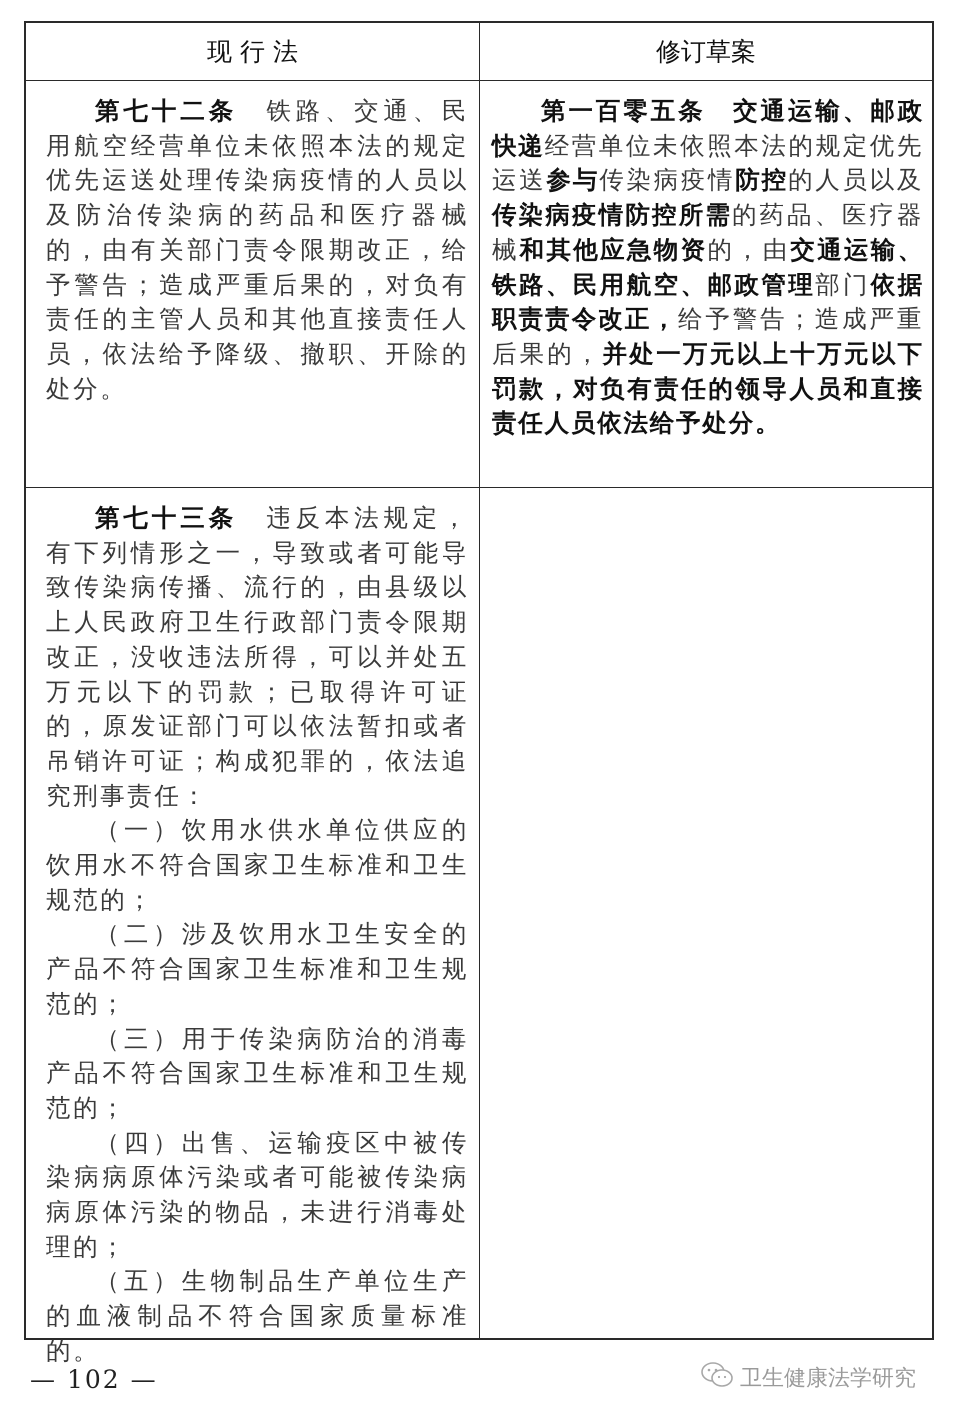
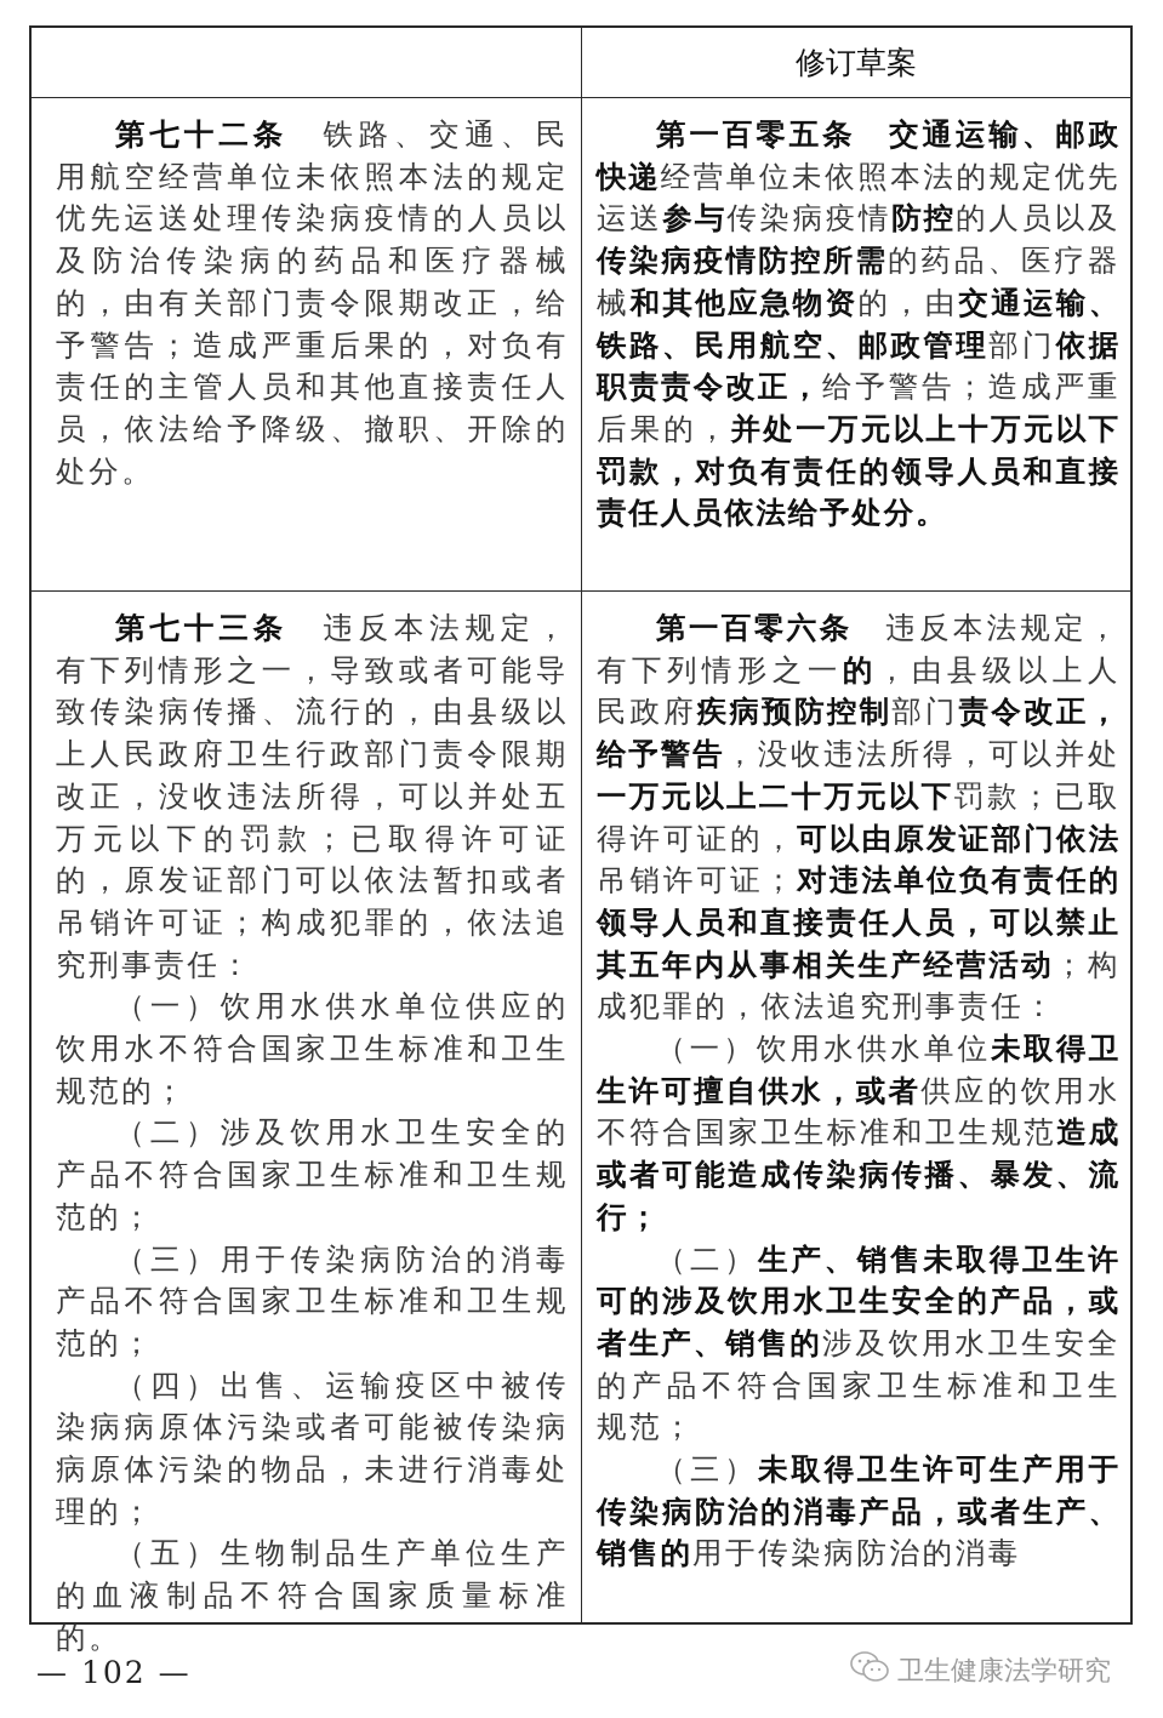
- 现 行 法
  修订草案
  第七十二条 铁路、交通、民用航空经营单位未依照本法的规定优先运送处理传染病疫情的人员以及防治传染病的药品和医疗器械的，由有关部门责令限期改正，给予警告；造成严重后果的，对负有责任的主管人员和其他直接责任人员，依法给予降级、撤职、开除的处分。
  第一百零五条 交通运输、邮政快递经营单位未依照本法的规定优先运送参与传染病疫情防控的人员以及传染病疫情防控所需的药品、医疗器械和其他应急物资的，由交通运输、铁路、民用航空、邮政管理部门依据职责责令改正，给予警告；造成严重后果的，并处一万元以上十万元以下罚款，对负有责任的领导人员和直接责任人员依法给予处分。
  第七十三条 违反本法规定，有下列情形之一，导致或者可能导致传染病传播、流行的，由县级以上人民政府卫生行政部门责令限期改正，没收违法所得，可以并处五万元以下的罚款；已取得许可证的，原发证部门可以依法暂扣或者吊销许可证；构成犯罪的，依法追究刑事责任：
  （一）饮用水供水单位供应的饮用水不符合国家卫生标准和卫生规范的；
  （二）涉及饮用水卫生安全的产品不符合国家卫生标准和卫生规范的；
  （三）用于传染病防治的消毒产品不符合国家卫生标准和卫生规范的；
  （四）出售、运输疫区中被传染病病原体污染或者可能被传染病病原体污染的物品，未进行消毒处理的；
  （五）生物制品生产单位生产的血液制品不符合国家质量标准的。
+ 第一百零六条 违反本法规定，有下列情形之一的，由县级以上人民政府疾病预防控制部门责令改正，给予警告，没收违法所得，可以并处一万元以上二十万元以下罚款；已取得许可证的，可以由原发证部门依法吊销许可证；对违法单位负有责任的领导人员和直接责任人员，可以禁止其五年内从事相关生产经营活动；构成犯罪的，依法追究刑事责任：
+ （一）饮用水供水单位未取得卫生许可擅自供水，或者供应的饮用水不符合国家卫生标准和卫生规范造成或者可能造成传染病传播、暴发、流行；
+ （二）生产、销售未取得卫生许可的涉及饮用水卫生安全的产品，或者生产、销售的涉及饮用水卫生安全的产品不符合国家卫生标准和卫生规范；
+ （三）未取得卫生许可生产用于传染病防治的消毒产品，或者生产、销售的用于传染病防治的消毒
  — 102 —
  卫生健康法学研究
